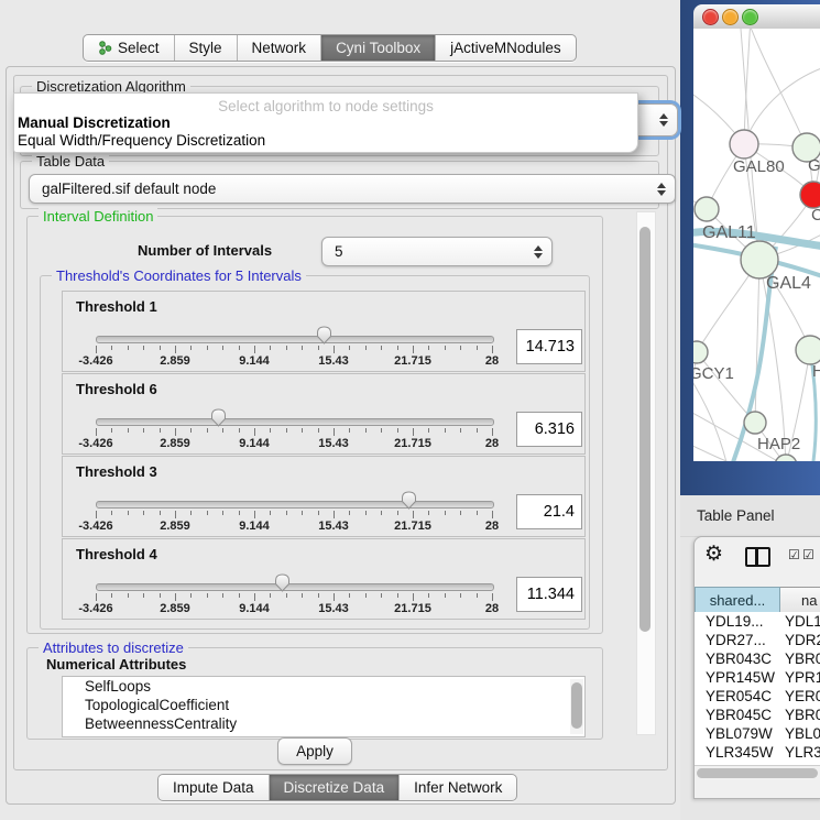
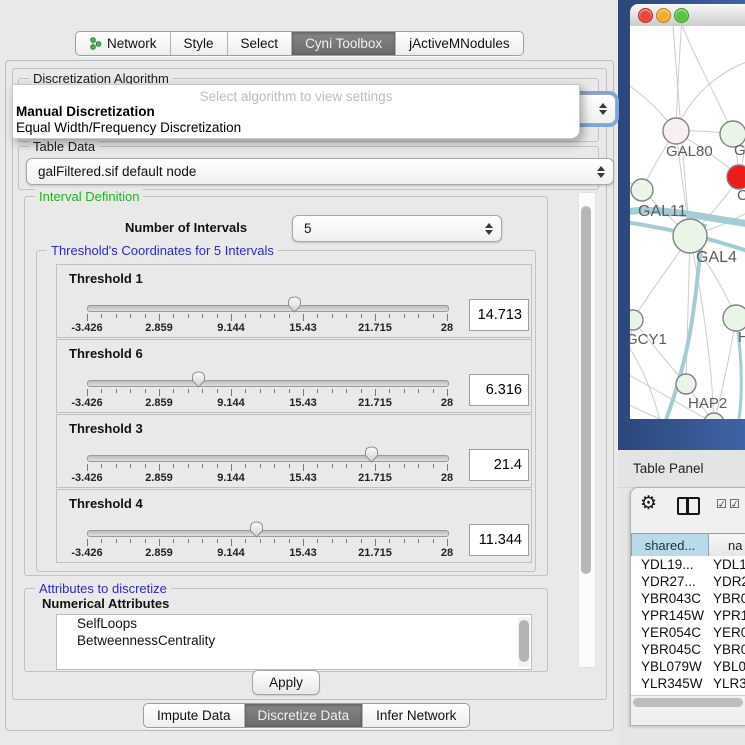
- Select
+ Network
  Style
- Network
+ Select
  Cyni Toolbox
  jActiveMNodules
  Discretization Algorithm
- Select algorithm to node settings
+ Select algorithm to view settings
  Manual Discretization
  Equal Width/Frequency Discretization
  Table Data
  galFiltered.sif default node
  Interval Definition
  Number of Intervals
  5
  Threshold's Coordinates for 5 Intervals
  Threshold 1
  -3.426
  2.859
  9.144
  15.43
  21.715
  28
  14.713
  Threshold 6
  -3.426
  2.859
  9.144
  15.43
  21.715
  28
  6.316
  Threshold 3
  -3.426
  2.859
  9.144
  15.43
  21.715
  28
  21.4
  Threshold 4
  -3.426
  2.859
  9.144
  15.43
  21.715
  28
  11.344
  Attributes to discretize
  Numerical Attributes
  SelfLoops
- TopologicalCoefficient
  BetweennessCentrality
  Apply
  Impute Data
  Discretize Data
  Infer Network
  GAL80
  C
  GAL11
  GAL4
  GCY1
  H
  HAP2
  Table Panel
  ⚙
  ☑
  ☑
  shared...
  na
  YDL19...
  YDL1
  YDR27...
  YDR
  YBR043C
  YBR
  YPR145W
  YPR
  YER054C
  YER
  YBR045C
  YBR
  YBL079W
  YBL0
  YLR345W
  YLR3
